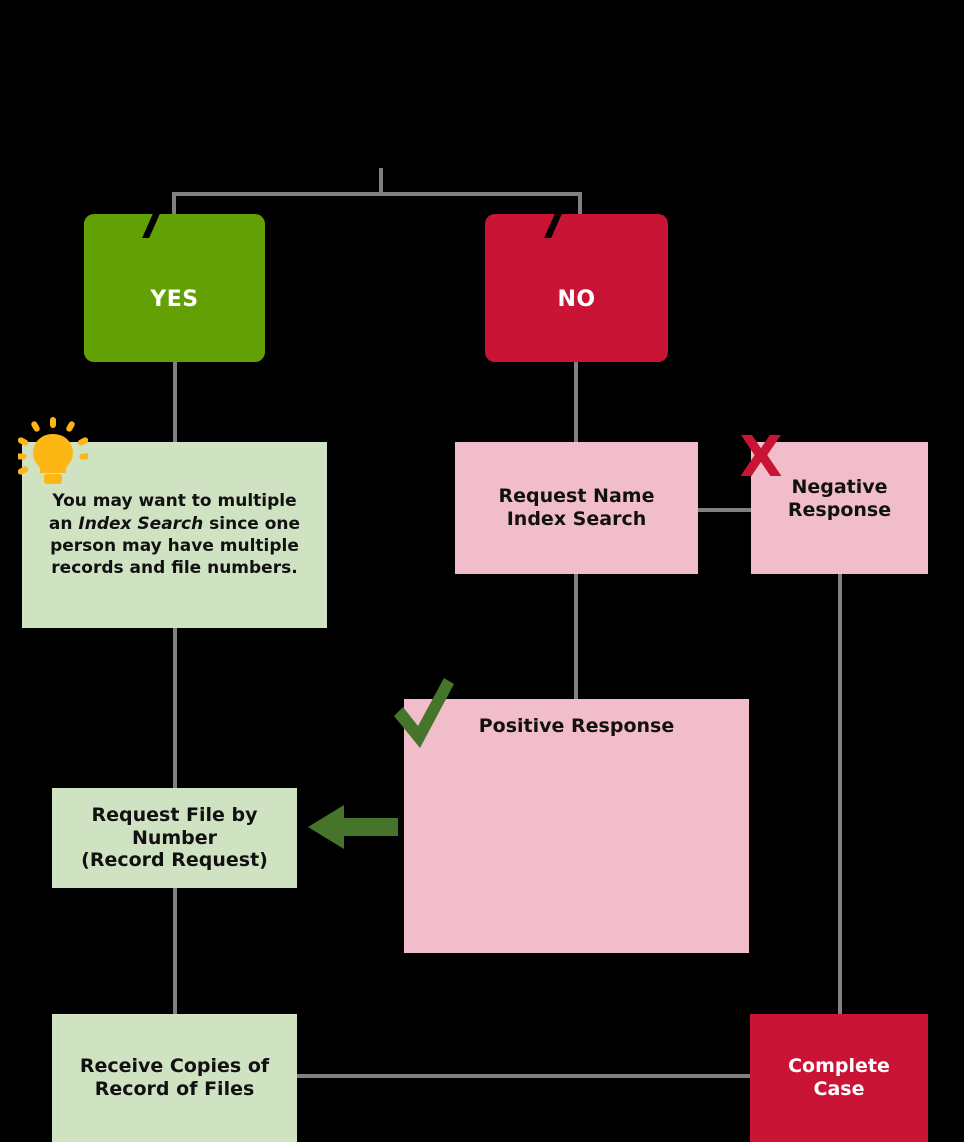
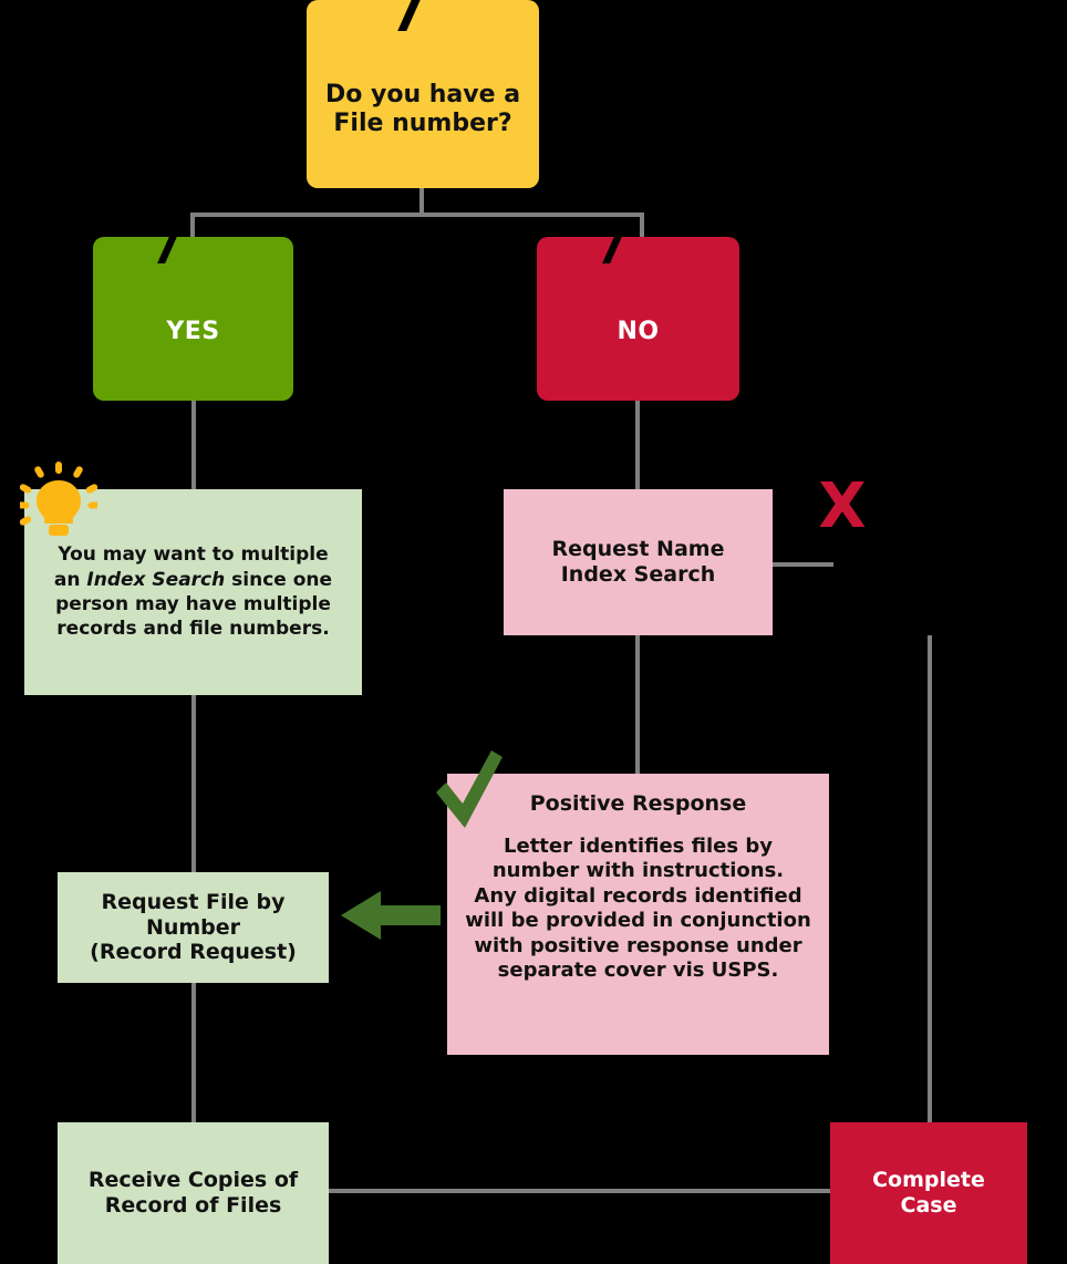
+ Do you have a
+ File number?
  YES
  NO
  You may want to multiple an Index Search since one person may have multiple records and file numbers.
  Request Name
  Index Search
- Negative
- Response
  X
  Positive Response
+ Letter identifies files by
+ number with instructions.
+ Any digital records identified
+ will be provided in conjunction
+ with positive response under
+ separate cover vis USPS.
  Request File by
  Number
  (Record Request)
  Receive Copies of
  Record of Files
  Complete
  Case
